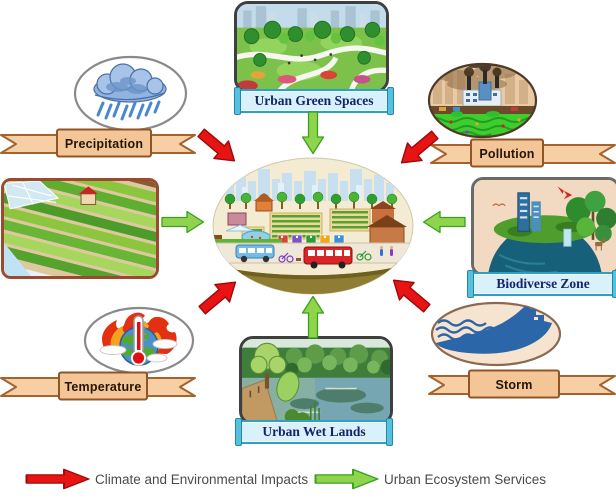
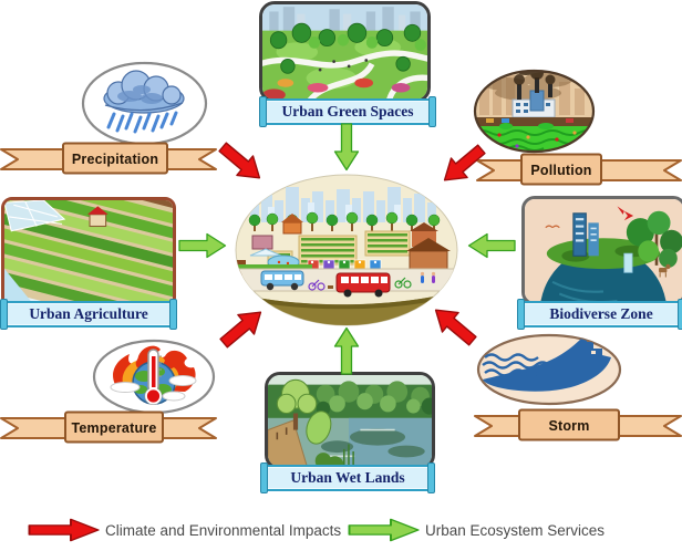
  Urban Green Spaces
  Precipitation
  Pollution
+ Urban Agriculture
  Biodiverse Zone
  Temperature
  Urban Wet Lands
  Storm
  Climate and Environmental Impacts
  Urban Ecosystem Services
